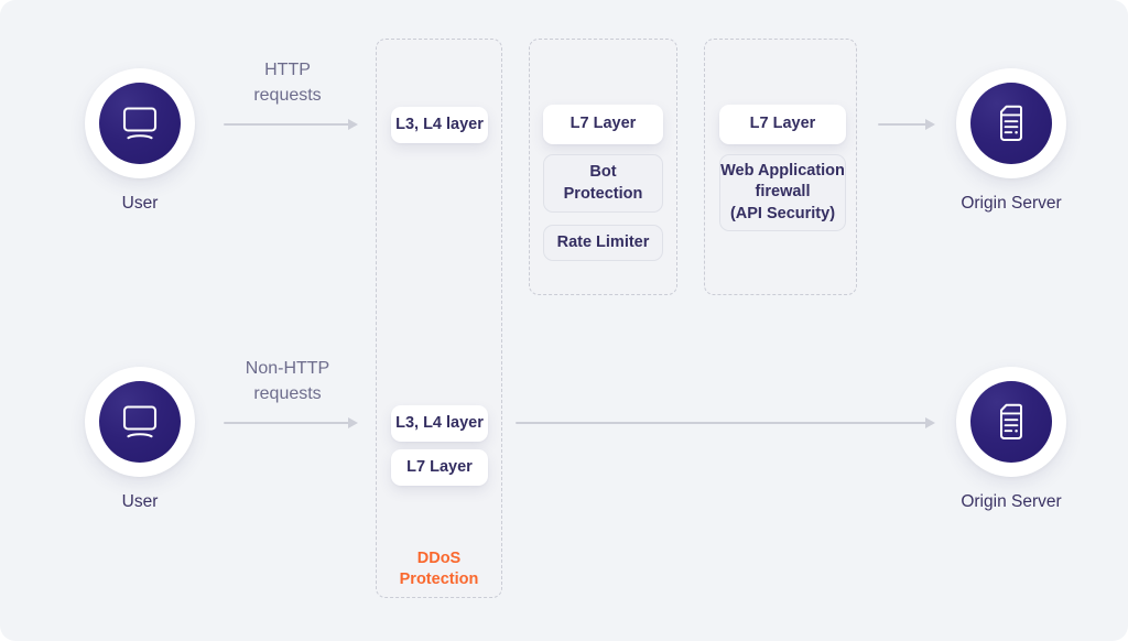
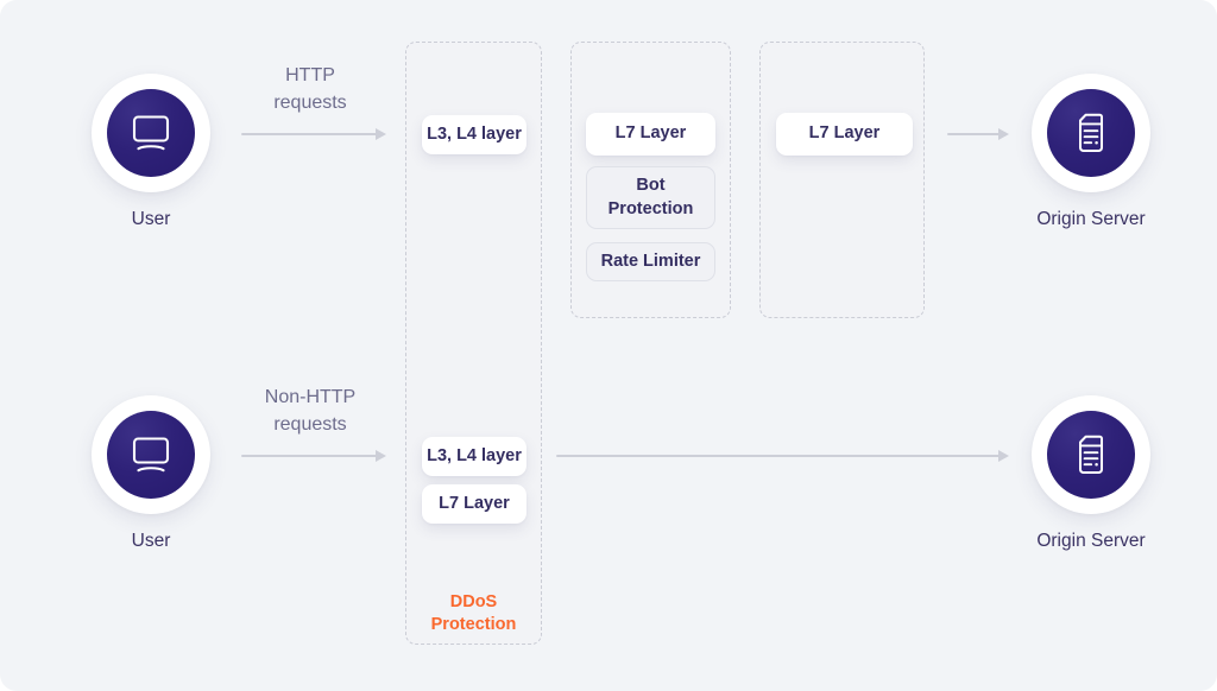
  User
  HTTP
  requests
  L3, L4 layer
  L3, L4 layer
  L7 Layer
  DDoS
  Protection
  L7 Layer
  Bot
  Protection
  Rate Limiter
  L7 Layer
- Web Application
- firewall
- (API Security)
  Origin Server
  User
  Non-HTTP
  requests
  Origin Server
